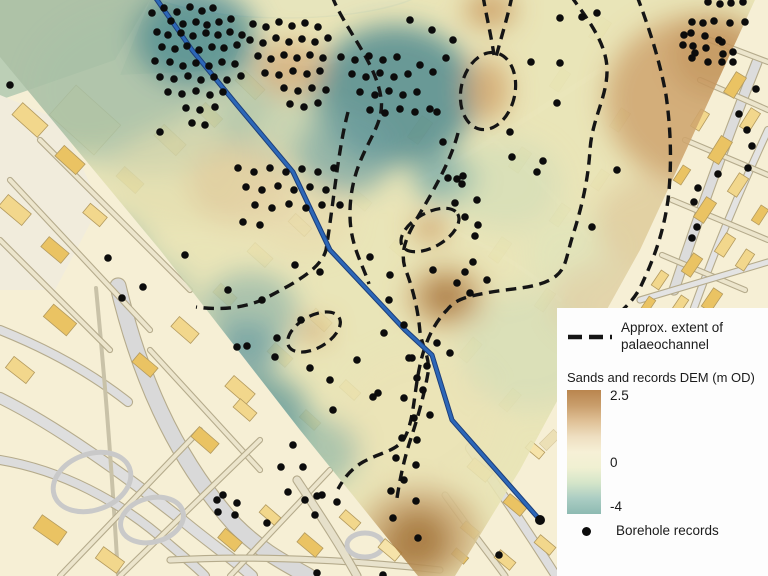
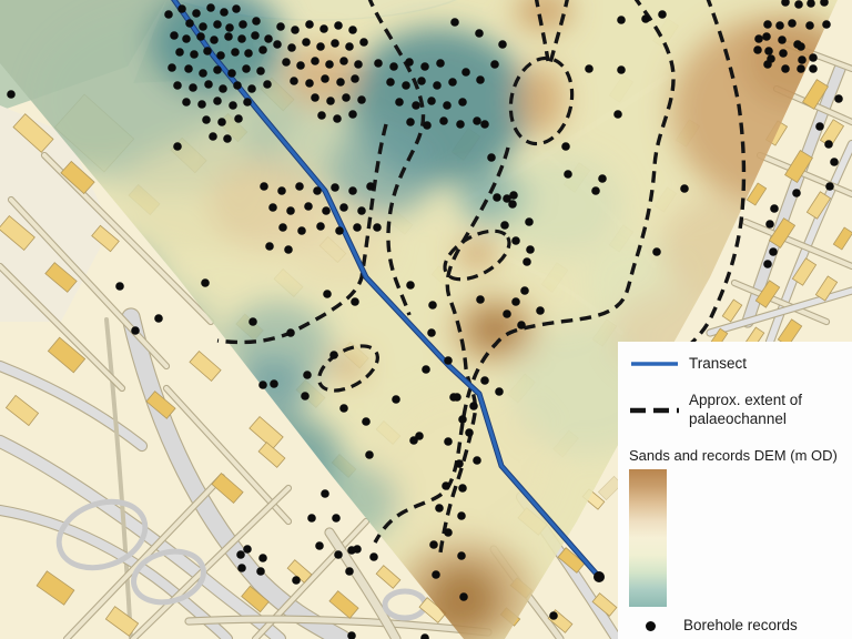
+ Transect
  Approx. extent of
  palaeochannel
  Sands and records DEM (m OD)
- 2.5
- 0
- -4
  Borehole records
